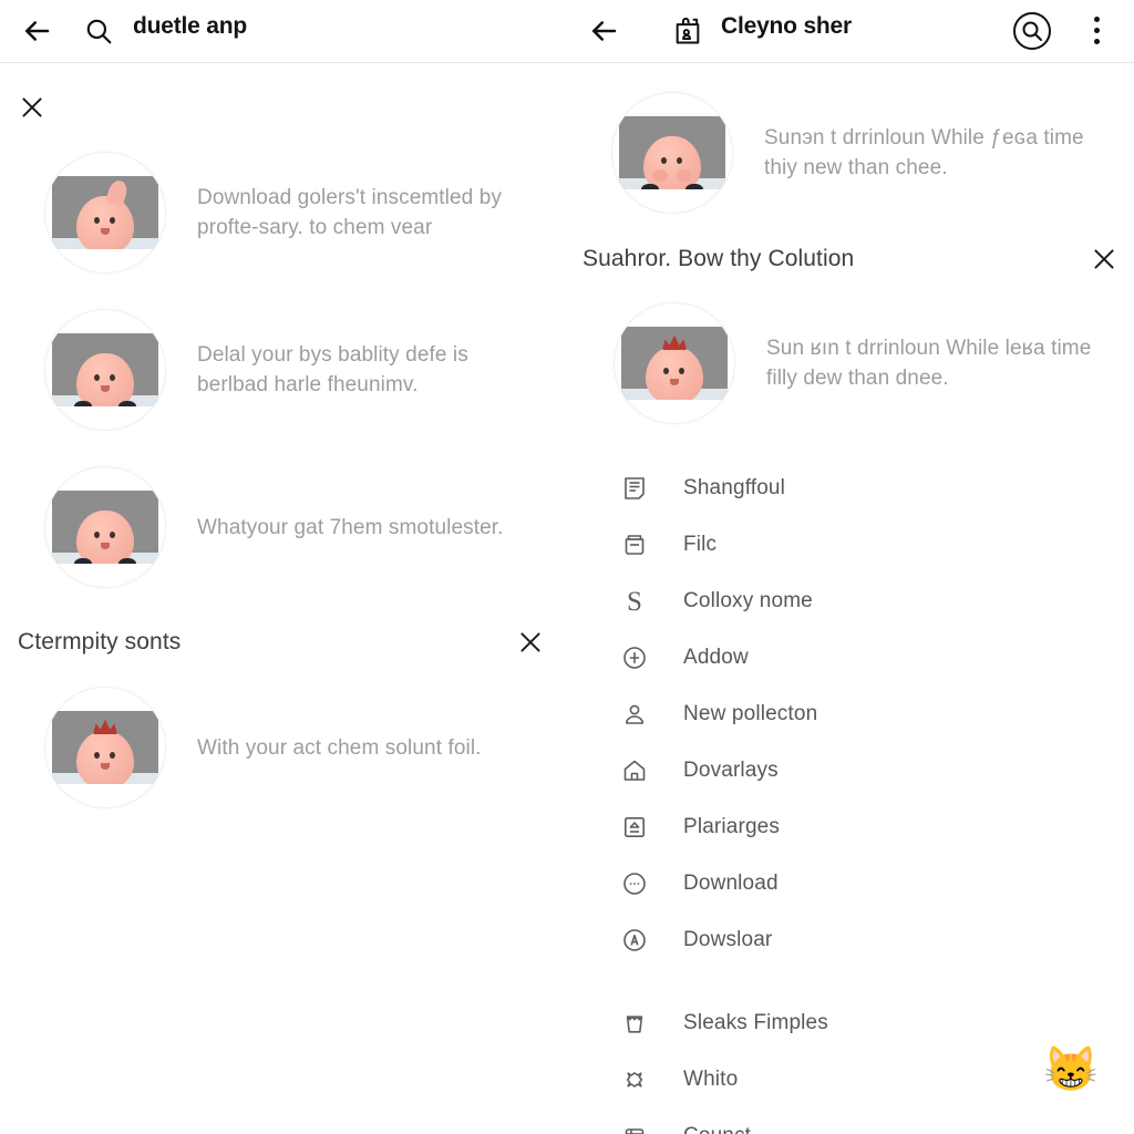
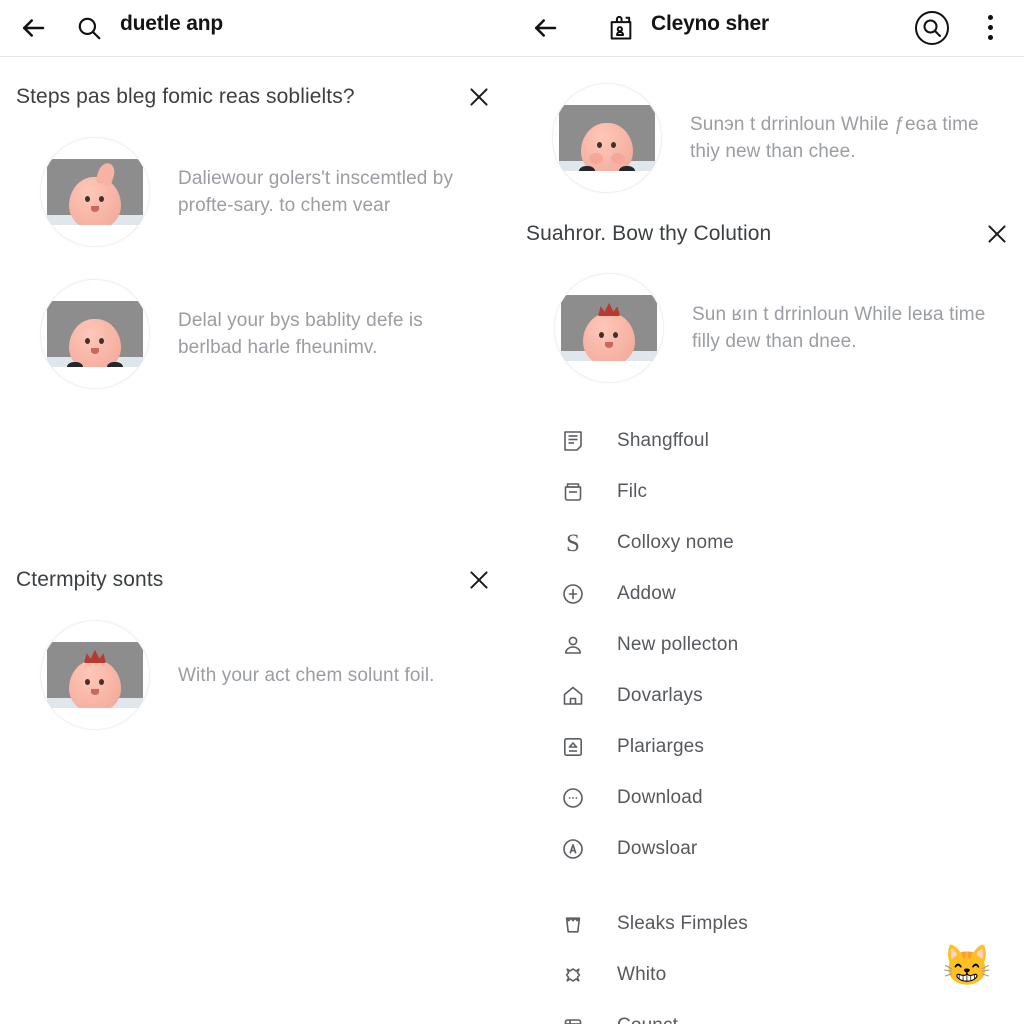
  duetle anp
  Cleyno sher
+ Steps pas bleg fomic reas soblielts?
- Download golers't inscemtled by profte-sary. to chem vear
+ Daliewour golers't inscemtled by profte-sary. to chem vear
  Delal your bys bablity defe is berlbad harle fheunimv.
- Whatyour gat 7hem smotulester.
  Ctermpity sonts
  With your act chem solunt foil.
  Sunэn t drrinloun While ƒeɢa time thiy new than chee.
  Suahror. Bow thy Colution
  Sun ʁın t drrinloun While leʁa time filly dew than dnee.
  Shangffoul
  Filc
  S
  Colloxy nome
  Addow
  New pollecton
  Dovarlays
  Plariarges
  Download
  Dowsloar
  Sleaks Fimples
  Whito
  😸
